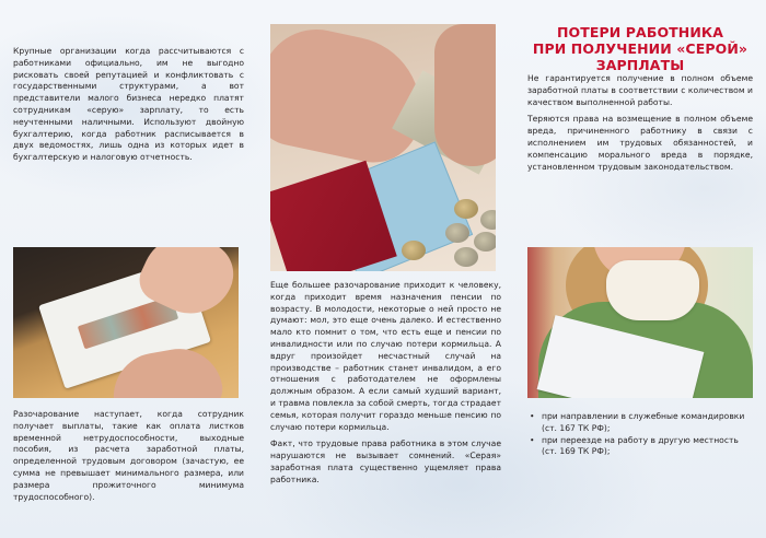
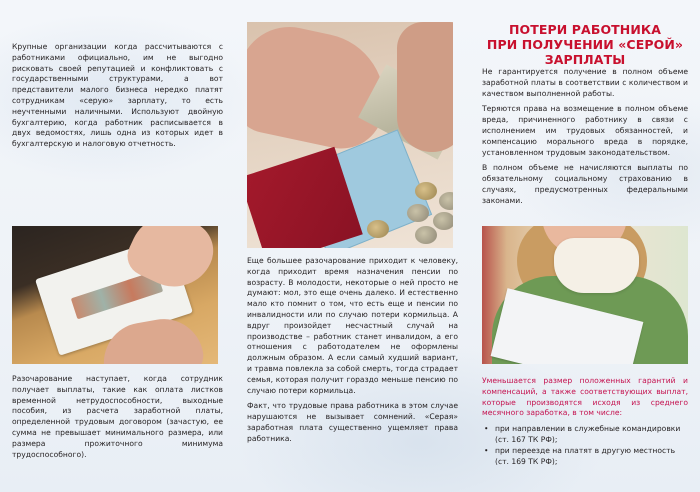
  Крупные организации когда рассчитываются с работниками официально, им не выгодно рисковать своей репутацией и конфликтовать с государственными структурами, а вот представители малого бизнеса нередко платят сотрудникам «серую» зарплату, то есть неучтенными наличными. Используют двойную бухгалтерию, когда работник расписывается в двух ведомостях, лишь одна из которых идет в бухгалтерскую и налоговую отчетность.
  Разочарование наступает, когда сотрудник получает выплаты, такие как оплата листков временной нетрудоспособности, выходные пособия, из расчета заработной платы, определенной трудовым договором (зачастую, ее сумма не превышает минимального размера, или размера прожиточного минимума трудоспособного).
  Еще большее разочарование приходит к человеку, когда приходит время назначения пенсии по возрасту. В молодости, некоторые о ней просто не думают: мол, это еще очень далеко. И естественно мало кто помнит о том, что есть еще и пенсии по инвалидности или по случаю потери кормильца. А вдруг произойдет несчастный случай на производстве – работник станет инвалидом, а его отношения с работодателем не оформлены должным образом. А если самый худший вариант, и травма повлекла за собой смерть, тогда страдает семья, которая получит гораздо меньше пенсию по случаю потери кормильца.
  Факт, что трудовые права работника в этом случае нарушаются не вызывает сомнений. «Серая» заработная плата существенно ущемляет права работника.
  ПОТЕРИ РАБОТНИКА
  ПРИ ПОЛУЧЕНИИ «СЕРОЙ»
  ЗАРПЛАТЫ
  Не гарантируется получение в полном объеме заработной платы в соответствии с количеством и качеством выполненной работы.
  Теряются права на возмещение в полном объеме вреда, причиненного работнику в связи с исполнением им трудовых обязанностей, и компенсацию морального вреда в порядке, установленном трудовым законодательством.
+ В полном объеме не начисляются выплаты по обязательному социальному страхованию в случаях, предусмотренных федеральными законами.
+ Уменьшается размер положенных гарантий и компенсаций, а также соответствующих выплат, которые производятся исходя из среднего месячного заработка, в том числе:
  •
  при направлении в служебные командировки (ст. 167 ТК РФ);
  •
- при переезде на работу в другую местность (ст. 169 ТК РФ);
+ при переезде на платят в другую местность (ст. 169 ТК РФ);
